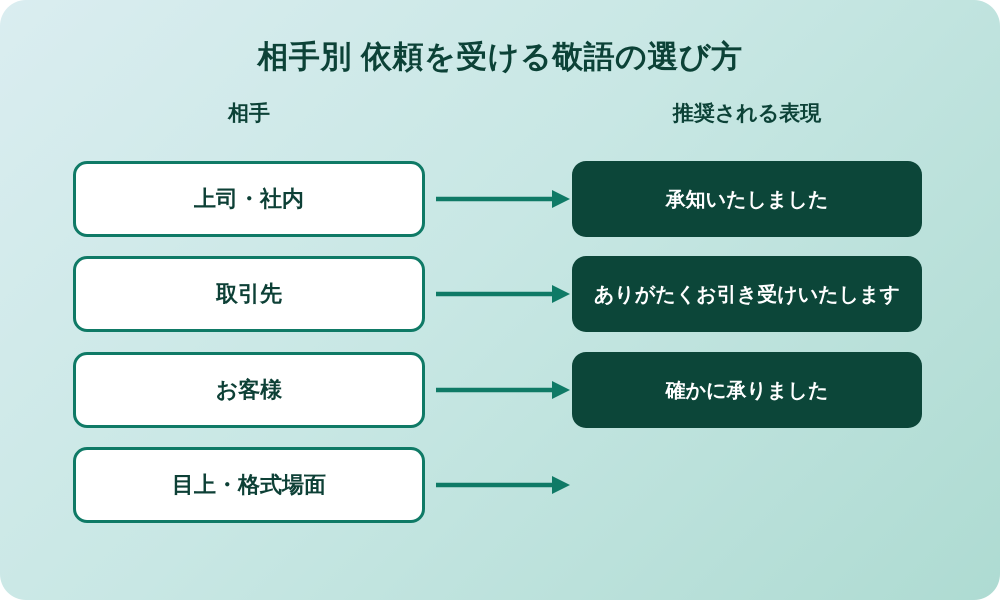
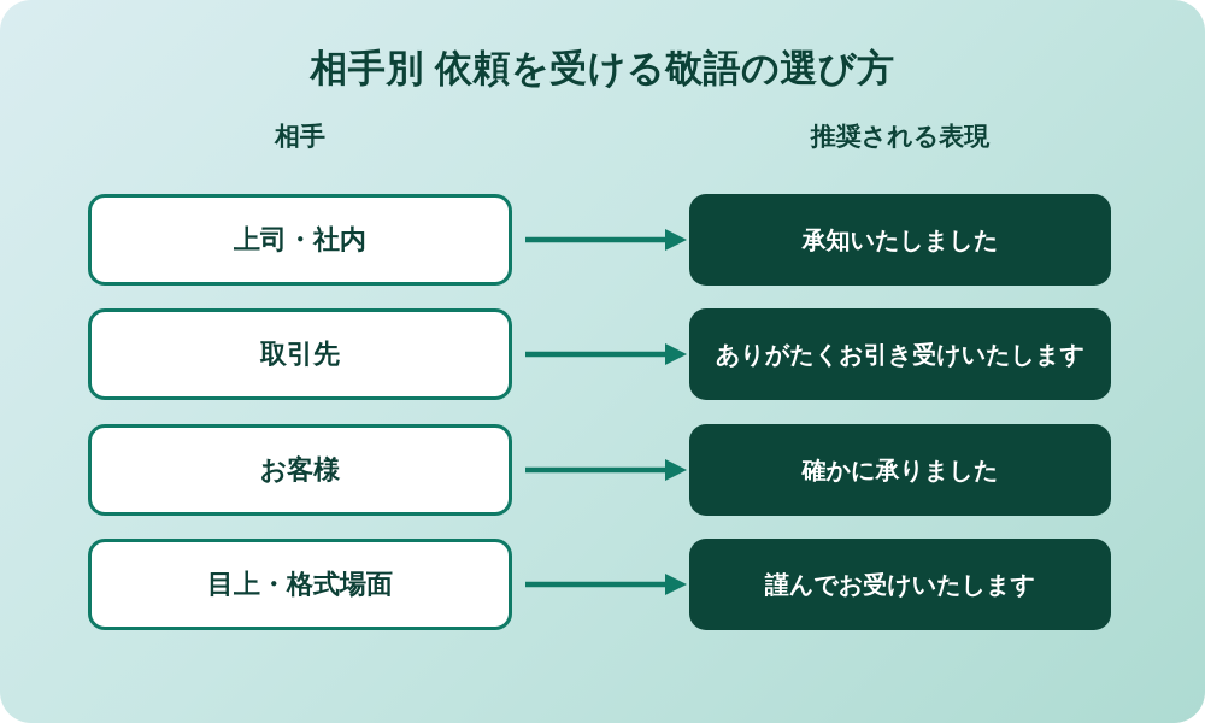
  相手別 依頼を受ける敬語の選び方
  相手
  推奨される表現
  上司・社内
  承知いたしました
  取引先
  ありがたくお引き受けいたします
  お客様
  確かに承りました
  目上・格式場面
+ 謹んでお受けいたします
